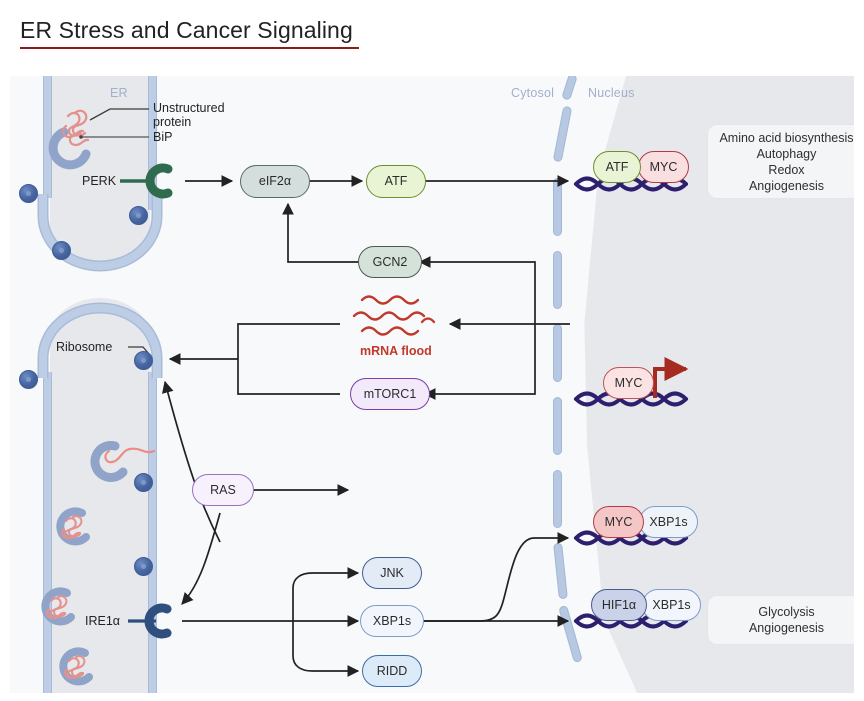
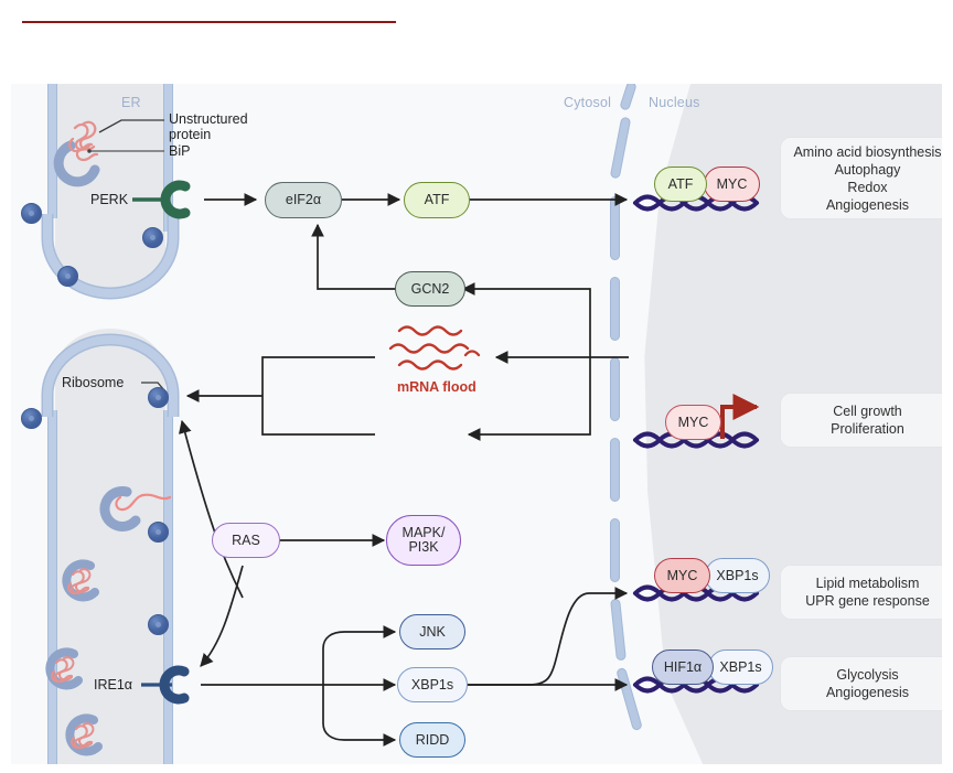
- ER Stress and Cancer Signaling
  ER
  Cytosol
  Nucleus
  Unstructured
  protein
  BiP
  PERK
  Ribosome
  IRE1α
  mRNA flood
  eIF2α
  ATF
  GCN2
- mTORC1
  RAS
+ MAPK/
+ PI3K
  JNK
  XBP1s
  RIDD
  ATF
  MYC
  MYC
  MYC
  XBP1s
  HIF1α
  XBP1s
  Amino acid biosynthesis
  Autophagy
  Redox
  Angiogenesis
+ Cell growth
+ Proliferation
+ Lipid metabolism
+ UPR gene response
  Glycolysis
  Angiogenesis
